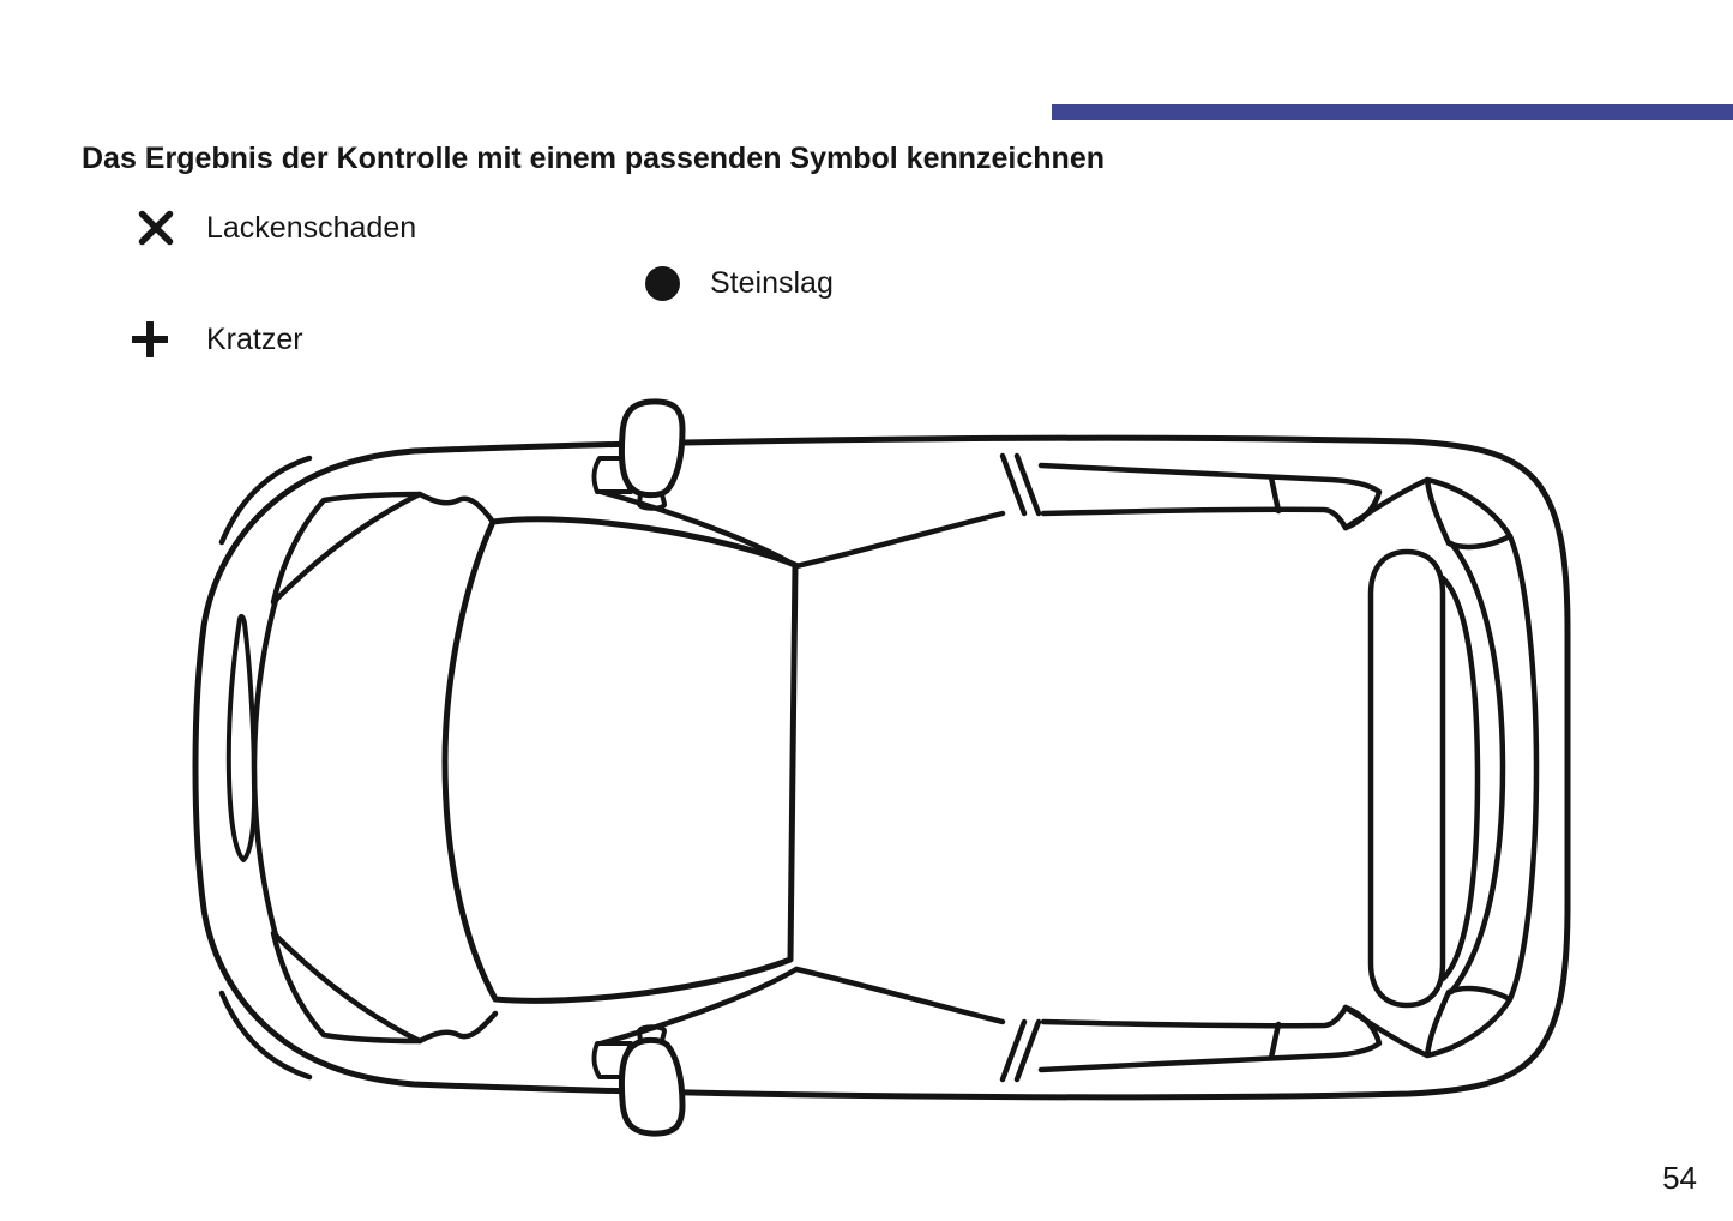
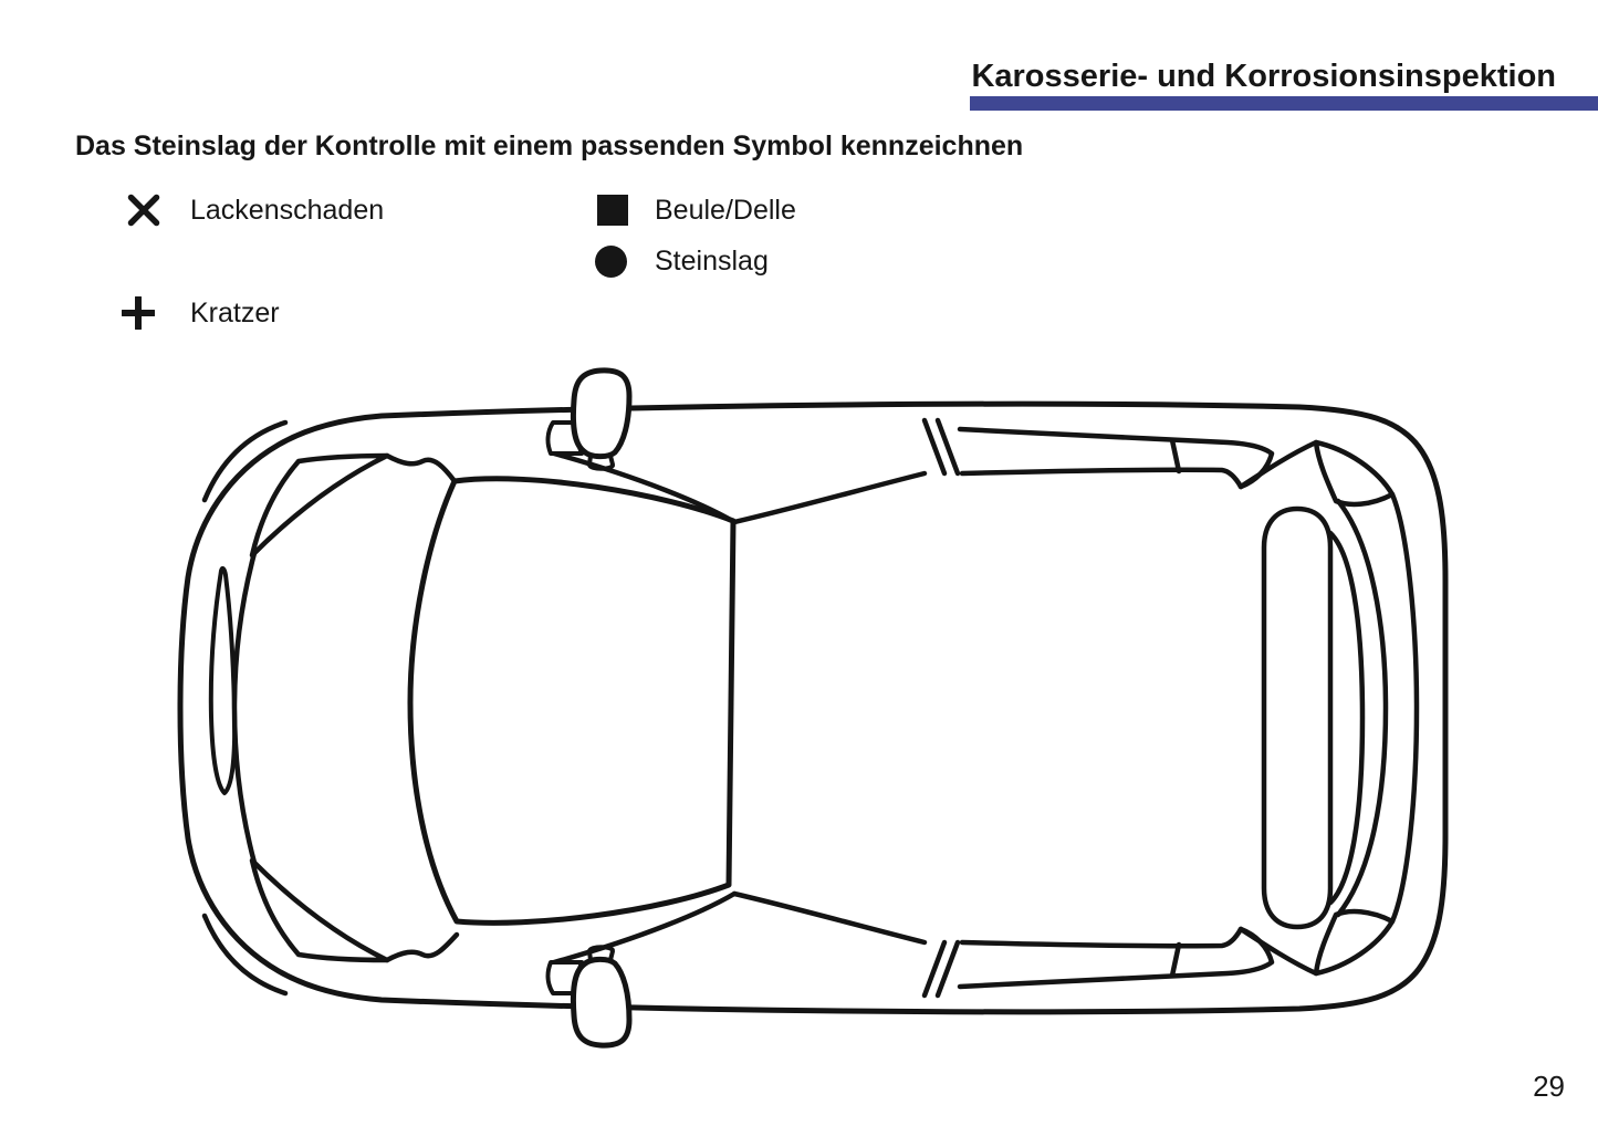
+ Karosserie- und Korrosionsinspektion
- Das Ergebnis der Kontrolle mit einem passenden Symbol kennzeichnen
+ Das Steinslag der Kontrolle mit einem passenden Symbol kennzeichnen
  Lackenschaden
  Kratzer
+ Beule/Delle
  Steinslag
- 54
+ 29
